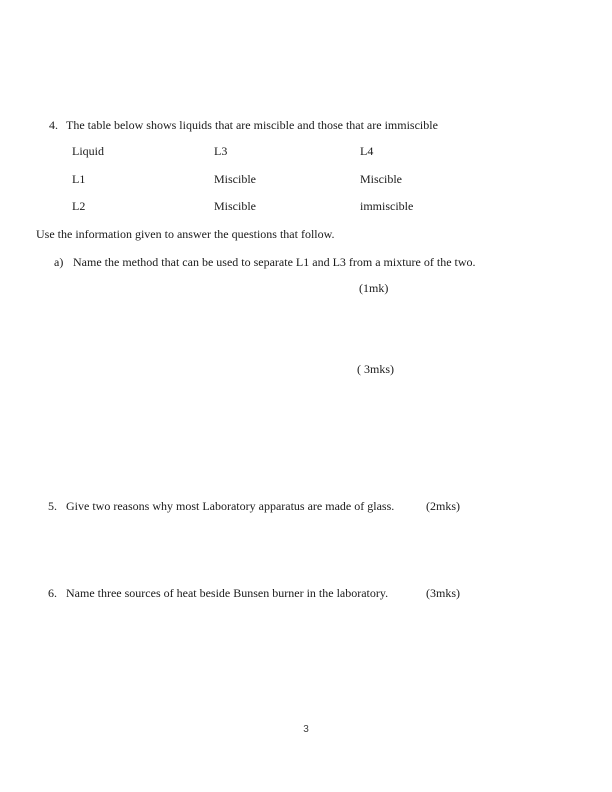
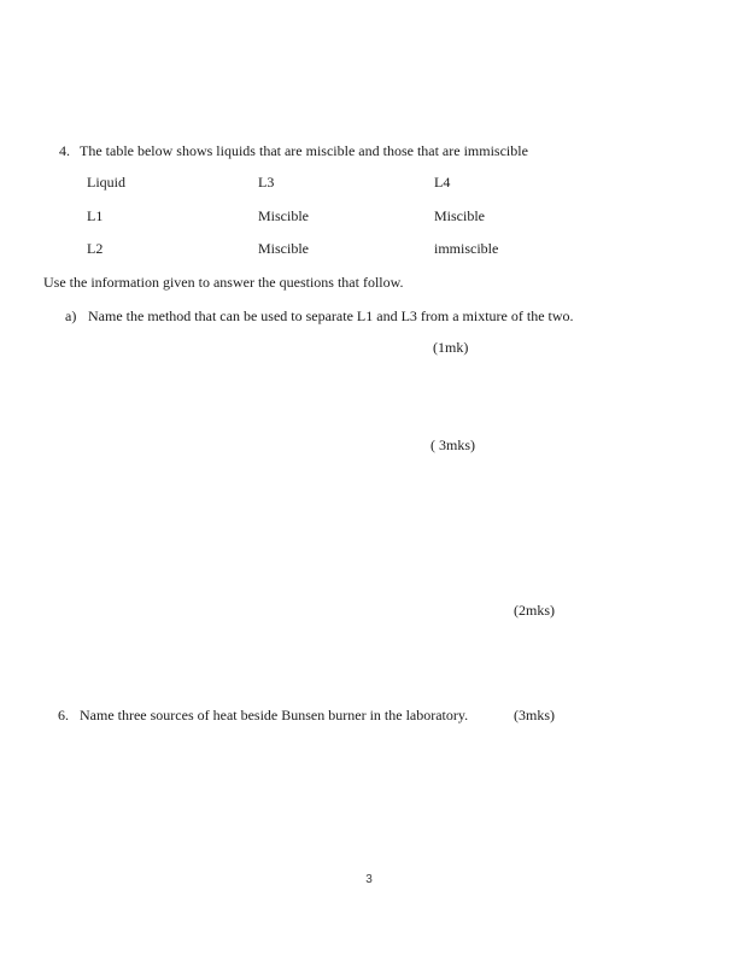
  4. The table below shows liquids that are miscible and those that are immiscible
  Liquid
  L3
  L4
  L1
  Miscible
  Miscible
  L2
  Miscible
  immiscible
  Use the information given to answer the questions that follow.
  a) Name the method that can be used to separate L1 and L3 from a mixture of the two.
  (1mk)
  ( 3mks)
- 5. Give two reasons why most Laboratory apparatus are made of glass.
  (2mks)
  6. Name three sources of heat beside Bunsen burner in the laboratory.
  (3mks)
  3
